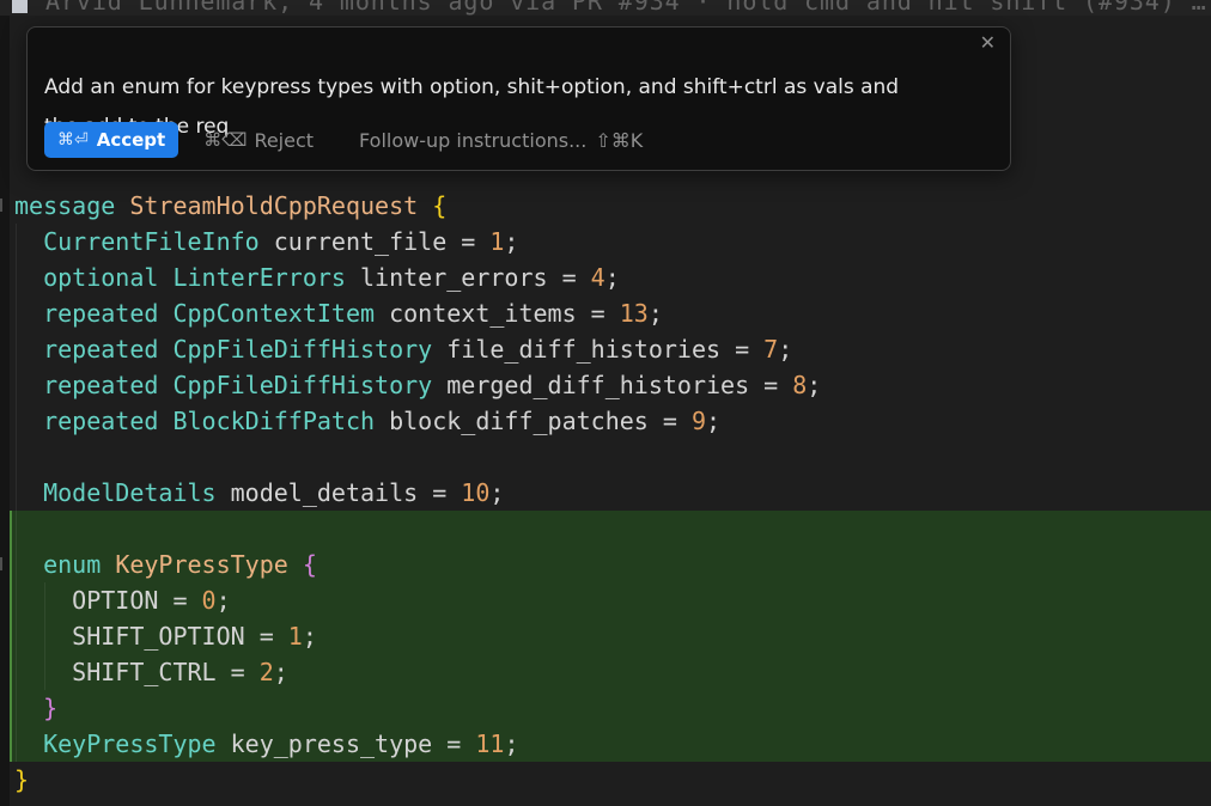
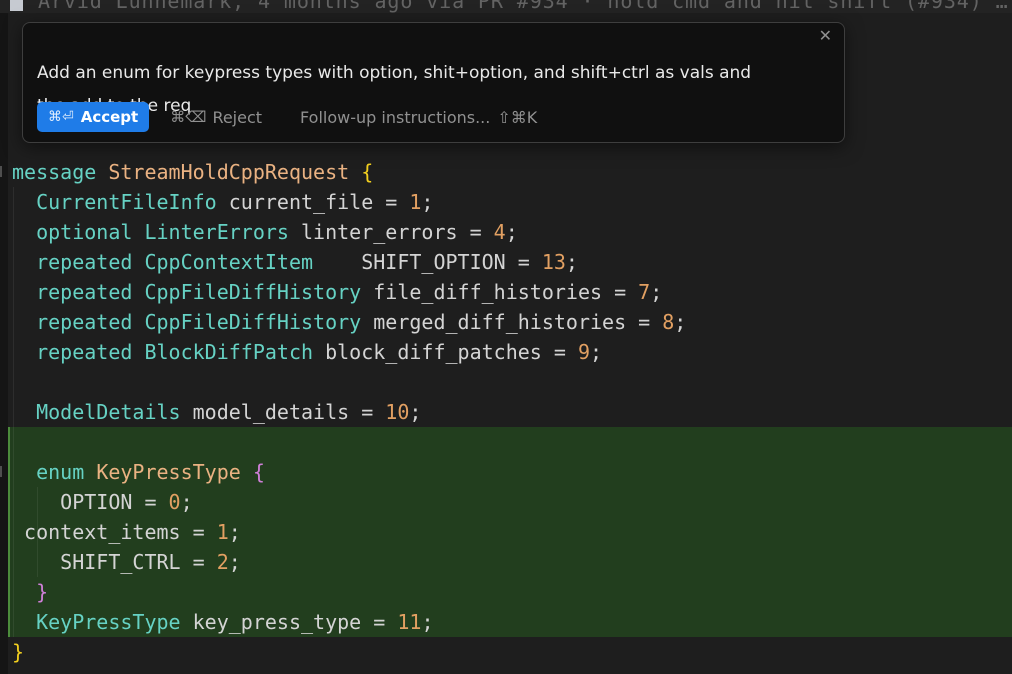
  Arvid Lunnemark, 4 months ago via PR #934 · hold cmd and hit shift (#934) …
  message StreamHoldCppRequest {
  CurrentFileInfo current_file = 1;
  optional LinterErrors linter_errors = 4;
- repeated CppContextItem context_items = 13;
+ repeated CppContextItem SHIFT_OPTION = 13;
  repeated CppFileDiffHistory file_diff_histories = 7;
  repeated CppFileDiffHistory merged_diff_histories = 8;
  repeated BlockDiffPatch block_diff_patches = 9;
  ModelDetails model_details = 10;
  enum KeyPressType {
  OPTION = 0;
- SHIFT_OPTION = 1;
+ context_items = 1;
  SHIFT_CTRL = 2;
  }
  KeyPressType key_press_type = 11;
  }
  ✕
  Add an enum for keypress types with option, shit+option, and shift+ctrl as vals and
  ⌘⏎
  Accept
  ⌘⌫
  Reject
  Follow-up instructions...
  ⇧⌘K
